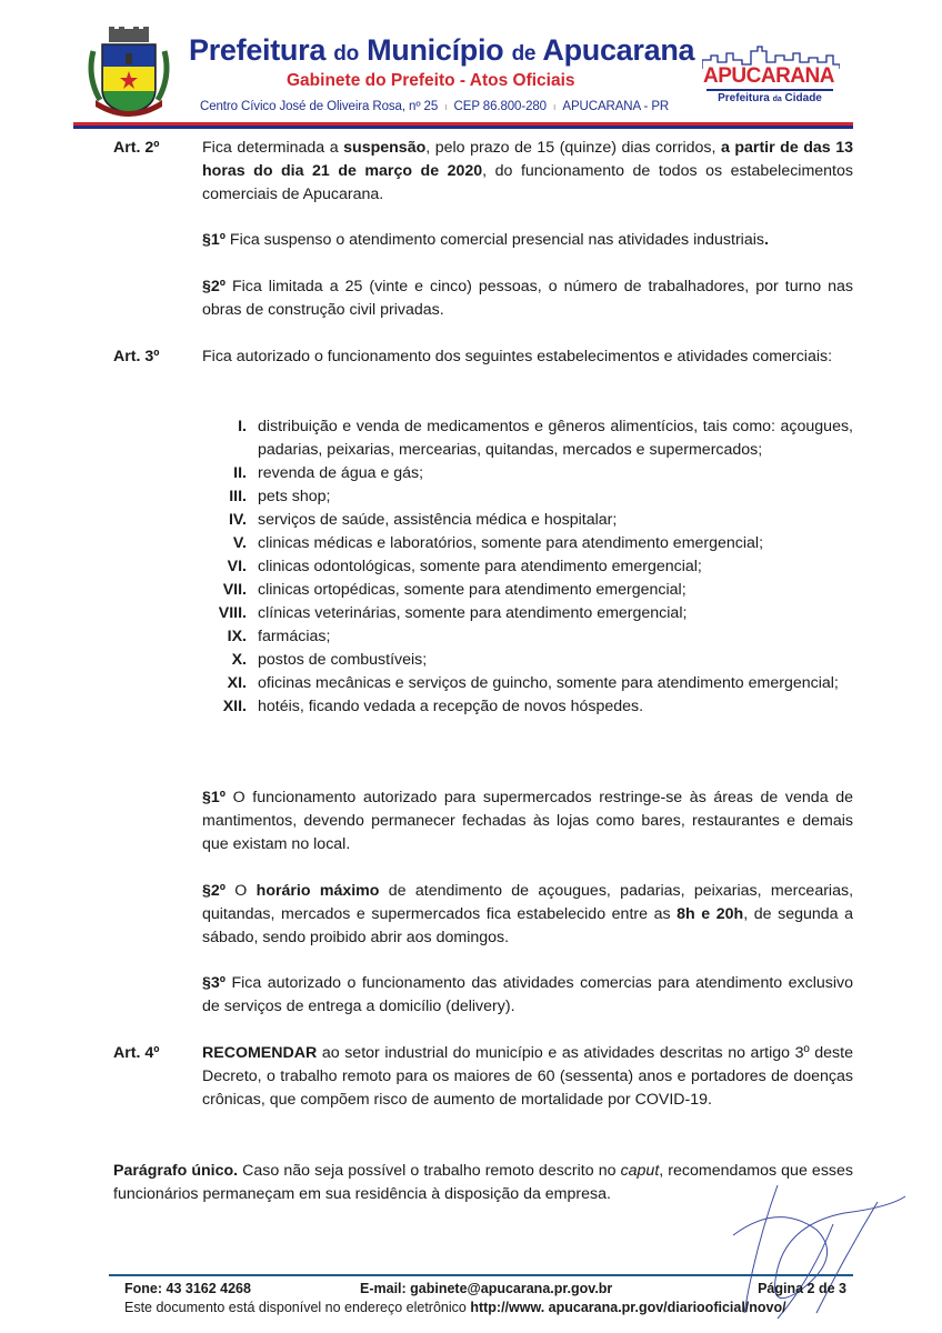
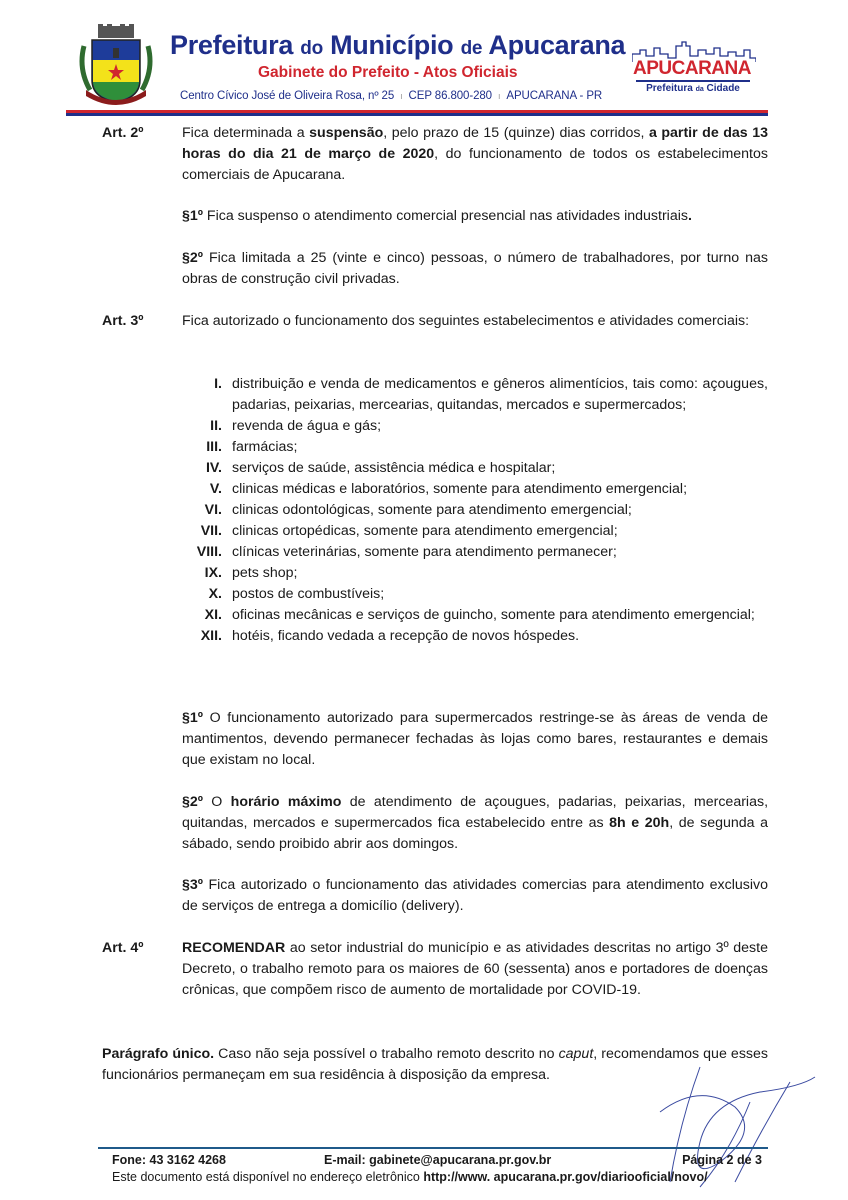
  Prefeitura do Município de Apucarana
  Gabinete do Prefeito - Atos Oficiais
  Centro Cívico José de Oliveira Rosa, nº 25 ı CEP 86.800-280 ı APUCARANA - PR
  APUCARANA
  Prefeitura Cidade
  Art. 2º
  Fica determinada a suspensão, pelo prazo de 15 (quinze) dias corridos, a partir de das 13 horas do dia 21 de março de 2020, do funcionamento de todos os estabelecimentos comerciais de Apucarana.
  §1º Fica suspenso o atendimento comercial presencial nas atividades industriais.
  §2º Fica limitada a 25 (vinte e cinco) pessoas, o número de trabalhadores, por turno nas obras de construção civil privadas.
  Art. 3º
  Fica autorizado o funcionamento dos seguintes estabelecimentos e atividades comerciais:
  I.
  distribuição e venda de medicamentos e gêneros alimentícios, tais como: açougues, padarias, peixarias, mercearias, quitandas, mercados e supermercados;
  II.
  revenda de água e gás;
  III.
- pets shop;
+ farmácias;
  IV.
  serviços de saúde, assistência médica e hospitalar;
  V.
  clinicas médicas e laboratórios, somente para atendimento emergencial;
  VI.
  clinicas odontológicas, somente para atendimento emergencial;
  VII.
  clinicas ortopédicas, somente para atendimento emergencial;
  VIII.
- clínicas veterinárias, somente para atendimento emergencial;
+ clínicas veterinárias, somente para atendimento permanecer;
  IX.
- farmácias;
+ pets shop;
  X.
  postos de combustíveis;
  XI.
  oficinas mecânicas e serviços de guincho, somente para atendimento emergencial;
  XII.
  hotéis, ficando vedada a recepção de novos hóspedes.
  §1º O funcionamento autorizado para supermercados restringe-se às áreas de venda de mantimentos, devendo permanecer fechadas às lojas como bares, restaurantes e demais que existam no local.
  §2º O horário máximo de atendimento de açougues, padarias, peixarias, mercearias, quitandas, mercados e supermercados fica estabelecido entre as 8h e 20h, de segunda a sábado, sendo proibido abrir aos domingos.
  §3º Fica autorizado o funcionamento das atividades comercias para atendimento exclusivo de serviços de entrega a domicílio (delivery).
  Art. 4º
  RECOMENDAR ao setor industrial do município e as atividades descritas no artigo 3º deste Decreto, o trabalho remoto para os maiores de 60 (sessenta) anos e portadores de doenças crônicas, que compõem risco de aumento de mortalidade por COVID-19.
  Parágrafo único. Caso não seja possível o trabalho remoto descrito no caput, recomendamos que esses funcionários permaneçam em sua residência à disposição da empresa.
  Fone: 43 3162 4268
  E-mail: gabinete@apucarana.pr.gov.br
  Página 2 de 3
  Este documento está disponível no endereço eletrônico http://www. apucarana.pr.gov/diariooficial/novo/
